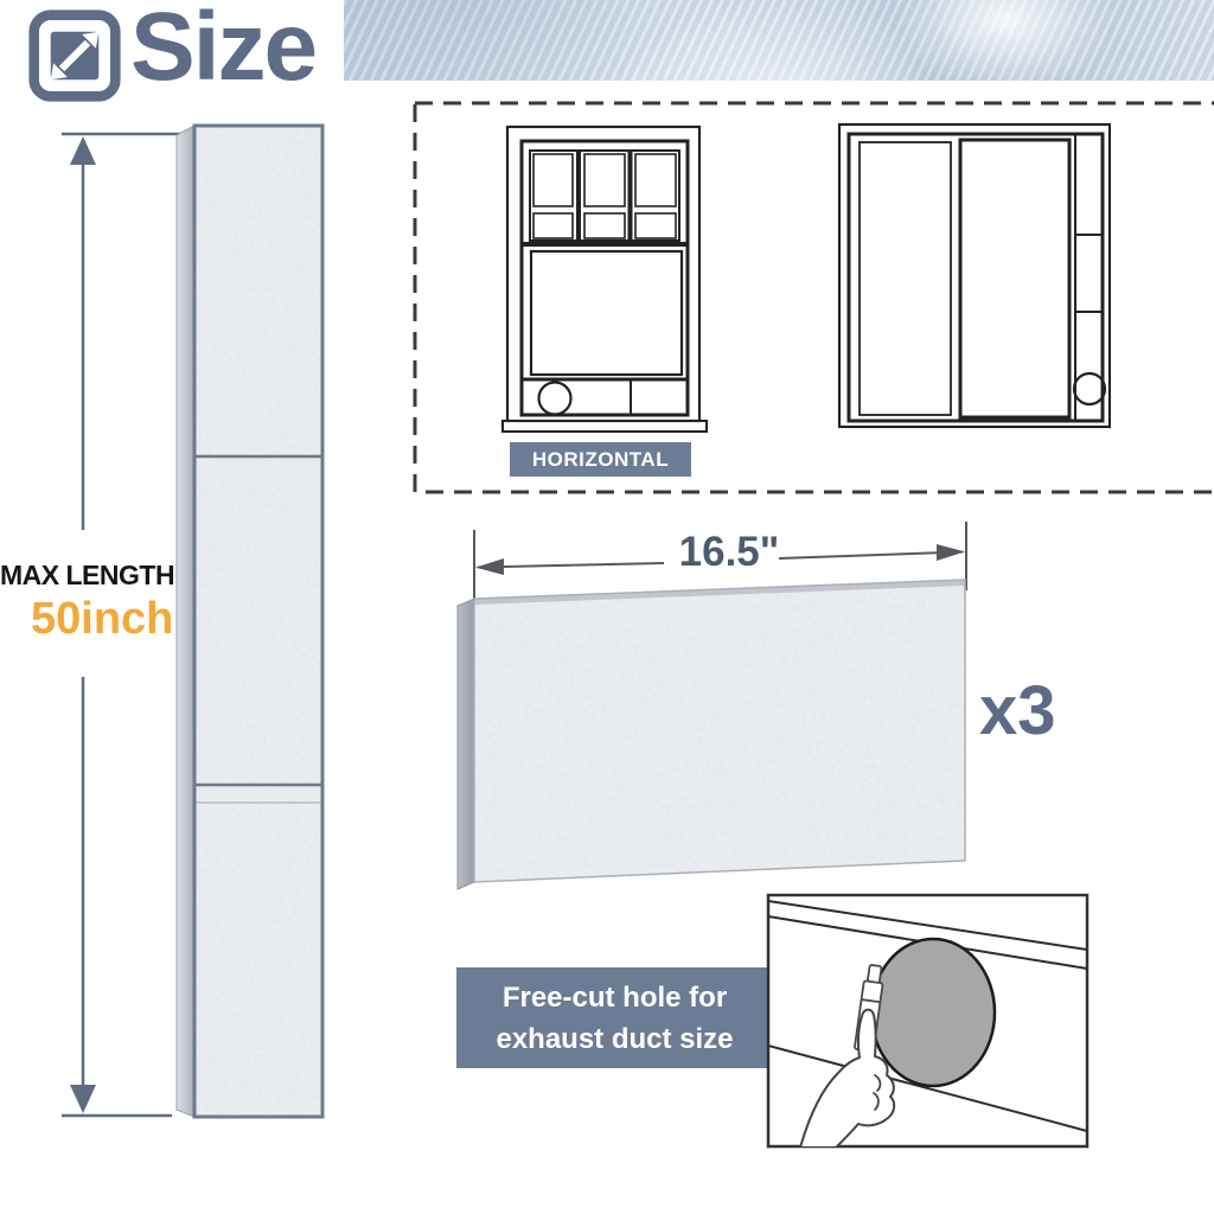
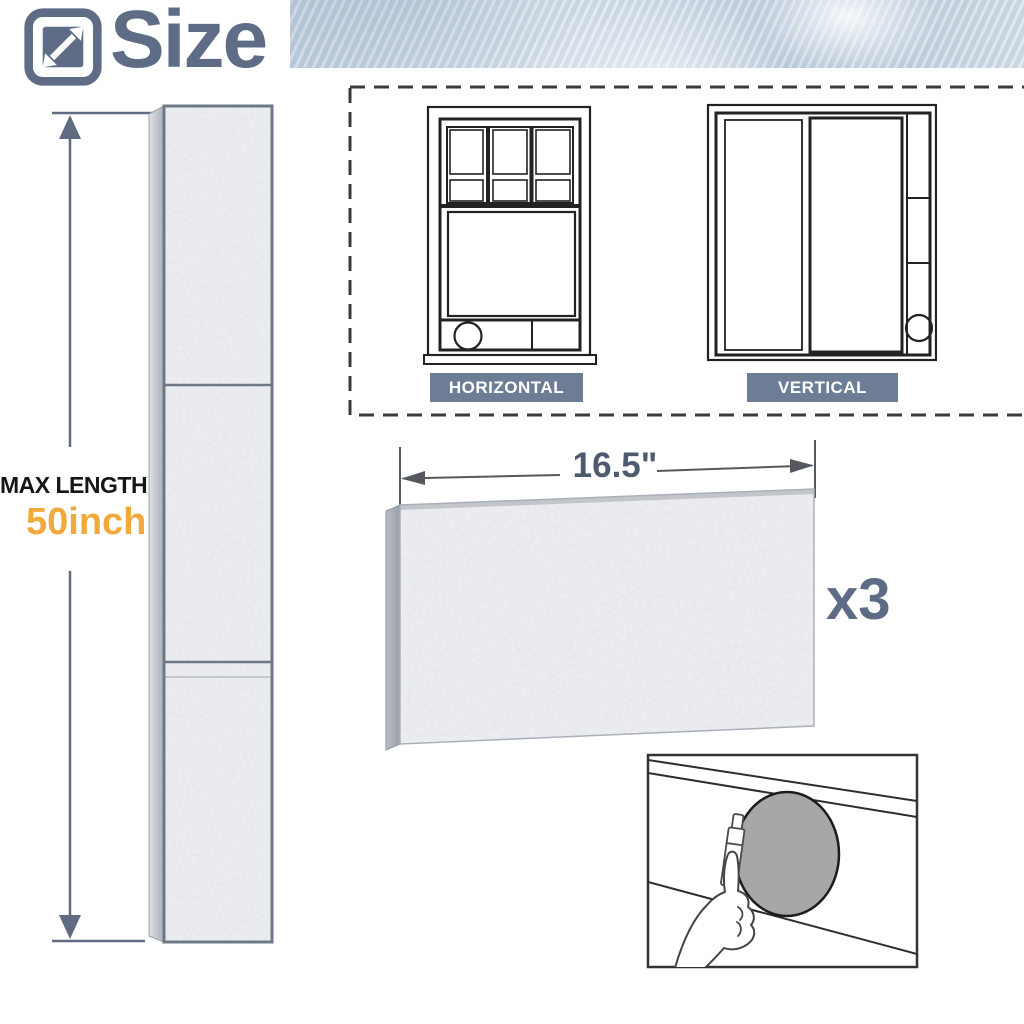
  Size
  HORIZONTAL
+ VERTICAL
  MAX LENGTH
  50inch
  16.5"
  x3
- Free-cut hole for
- exhaust duct size
